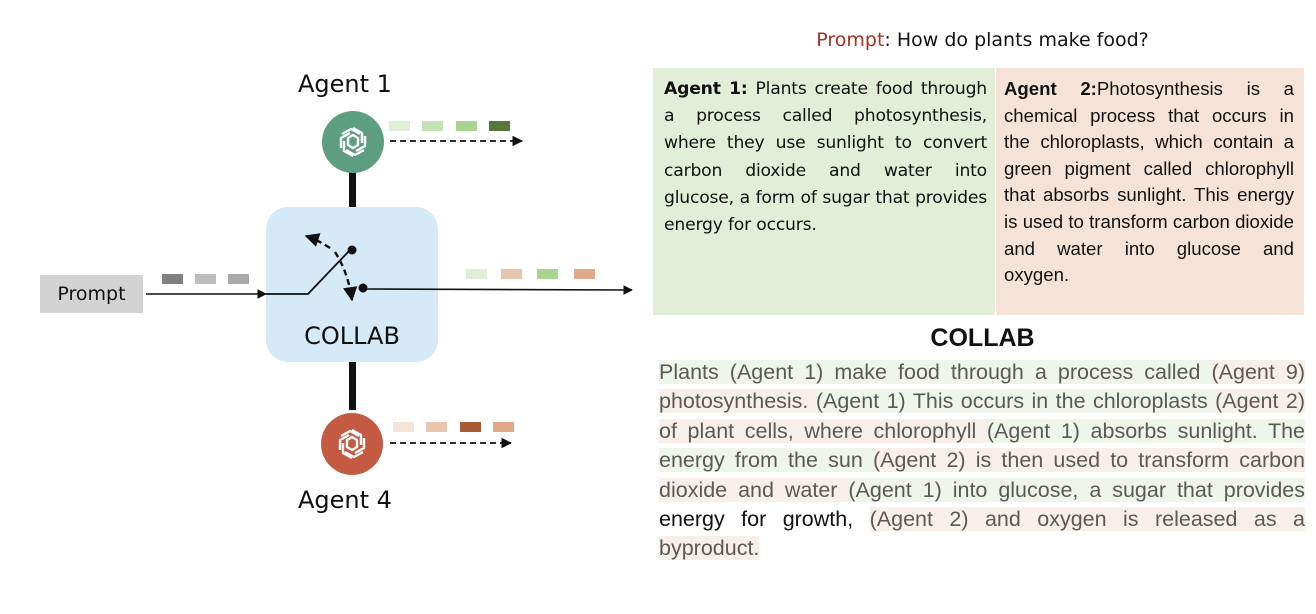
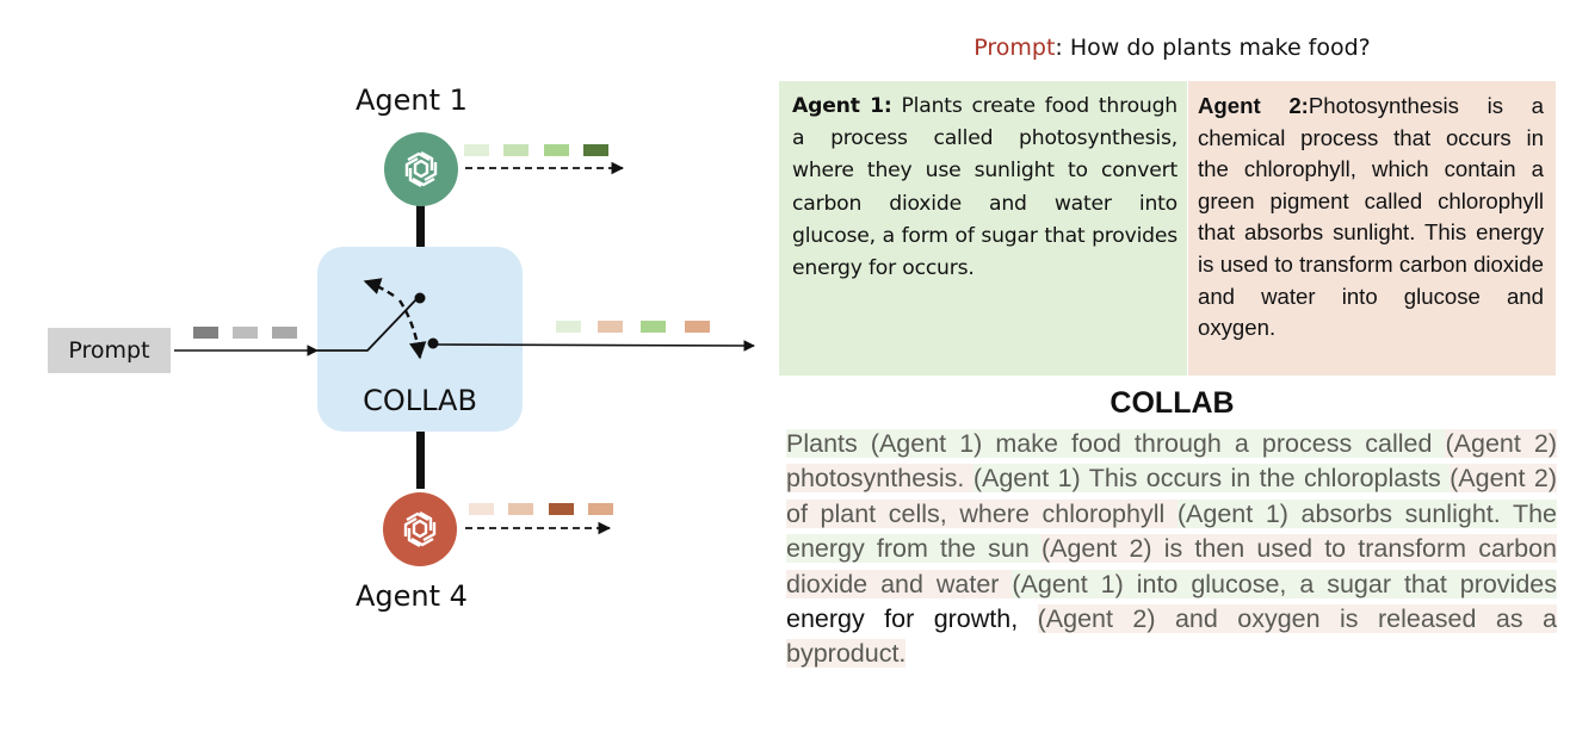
  Agent 1
  Agent 4
  COLLAB
  Prompt
  Prompt: How do plants make food?
  Agent 1: Plants create food through a process called photosynthesis, where they use sunlight to convert carbon dioxide and water into glucose, a form of sugar that provides energy for occurs.
- Agent 2:Photosynthesis is a chemical process that occurs in the chloroplasts, which contain a green pigment called chlorophyll that absorbs sunlight. This energy is used to transform carbon dioxide and water into glucose and oxygen.
+ Agent 2:Photosynthesis is a chemical process that occurs in the chlorophyll, which contain a green pigment called chlorophyll that absorbs sunlight. This energy is used to transform carbon dioxide and water into glucose and oxygen.
  COLLAB
- Plants (Agent 1) make food through a process called (Agent 9) photosynthesis. (Agent 1) This occurs in the chloroplasts (Agent 2) of plant cells, where chlorophyll (Agent 1) absorbs sunlight. The energy from the sun (Agent 2) is then used to transform carbon dioxide and water (Agent 1) into glucose, a sugar that provides energy for growth, (Agent 2) and oxygen is released as a byproduct.
+ Plants (Agent 1) make food through a process called (Agent 2) photosynthesis. (Agent 1) This occurs in the chloroplasts (Agent 2) of plant cells, where chlorophyll (Agent 1) absorbs sunlight. The energy from the sun (Agent 2) is then used to transform carbon dioxide and water (Agent 1) into glucose, a sugar that provides energy for growth, (Agent 2) and oxygen is released as a byproduct.
